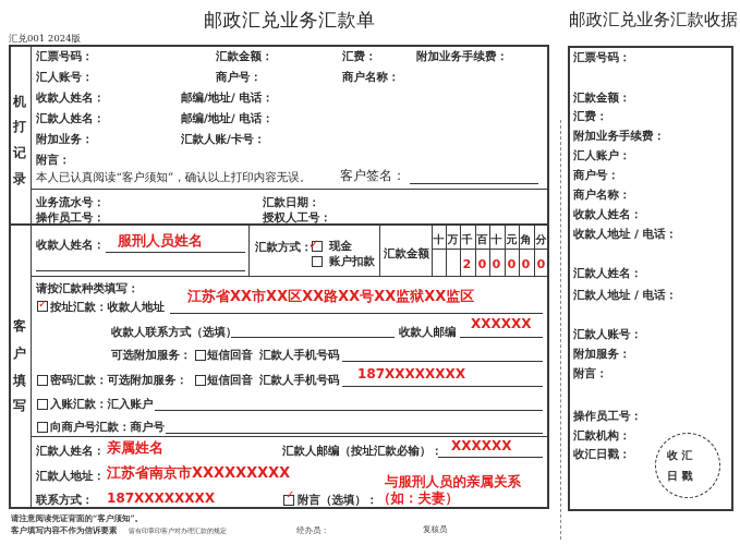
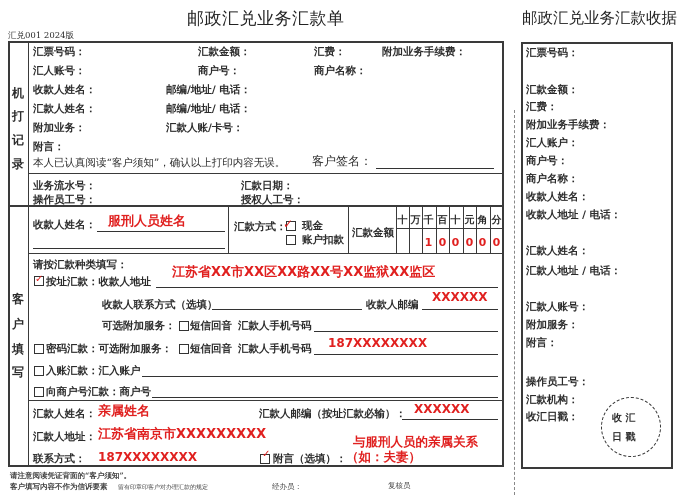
  邮政汇兑业务汇款单
  汇兑001 2024版
  机
  打
  记
  录
  汇票号码：
  汇款金额：
  汇费：
  附加业务手续费：
  汇人账号：
  商户号：
  商户名称：
  收款人姓名：
  邮编/地址/ 电话：
  汇款人姓名：
  邮编/地址/ 电话：
  附加业务：
  汇款人账/卡号：
  附言：
  本人已认真阅读“客户须知”，确认以上打印内容无误。
  客户签名：
  业务流水号：
  汇款日期：
  操作员工号：
  授权人工号：
  客
  户
  填
  写
  收款人姓名：
  服刑人员姓名
  汇款方式：
  ✓
  现金
  账户扣款
  汇款金额
  十
  万
  千
  百
  十
  元
  角
  分
- 2
+ 1
  0
  0
  0
  0
  0
  请按汇款种类填写：
  ✓
  按址汇款：收款人地址
  江苏省XX市XX区XX路XX号XX监狱XX监区
  收款人联系方式（选填）
  收款人邮编
  XXXXXX
  可选附加服务：
  短信回音
  汇款人手机号码
  密码汇款：可选附加服务：
  短信回音
  汇款人手机号码
  187XXXXXXXX
  入账汇款：汇入账户
  向商户号汇款：商户号
  汇款人姓名：
  亲属姓名
  汇款人邮编（按址汇款必输）：
  XXXXXX
  汇款人地址：
  江苏省南京市XXXXXXXXX
  与服刑人员的亲属关系
  联系方式：
  187XXXXXXXX
  ✓
  附言（选填）：
  （如：夫妻）
  请注意阅读凭证背面的“客户须知”。
  客户填写内容不作为信诉要素
  经办员：
  复核员
  邮政汇兑业务汇款收据
  汇票号码：
  汇款金额：
  汇费：
  附加业务手续费：
  汇人账户：
  商户号：
  商户名称：
  收款人姓名：
  收款人地址 / 电话：
  汇款人姓名：
  汇款人地址 / 电话：
  汇款人账号：
  附加服务：
  附言：
  操作员工号：
  汇款机构：
  收汇日戳：
  收 汇
  日 戳
